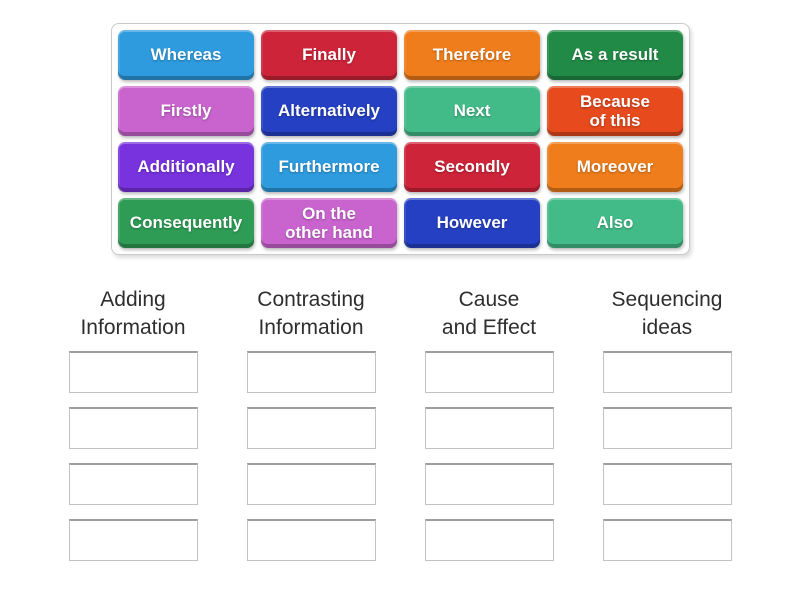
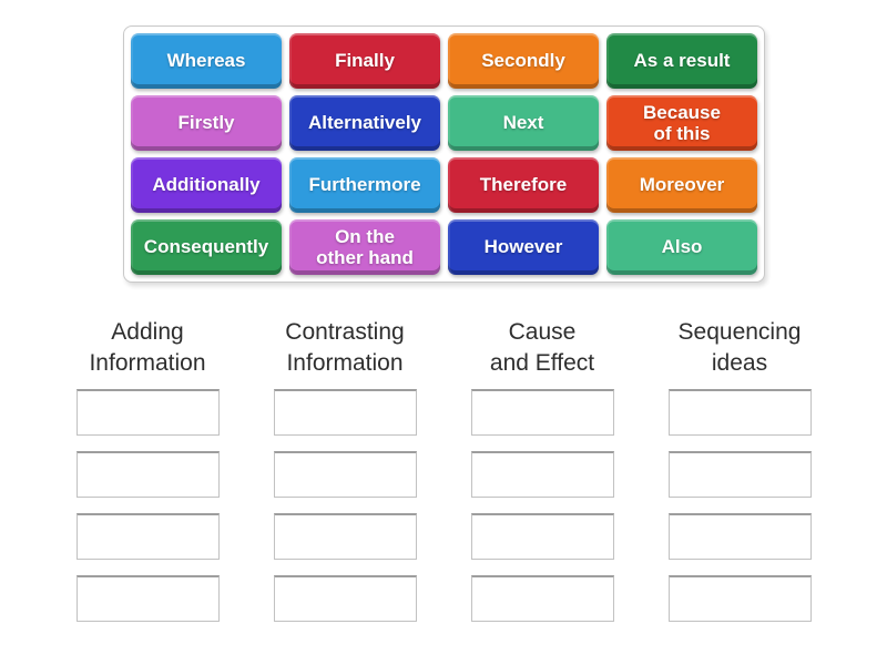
  Whereas
  Finally
- Therefore
+ Secondly
  As a result
  Firstly
  Alternatively
  Next
  Because
  of this
  Additionally
  Furthermore
- Secondly
+ Therefore
  Moreover
  Consequently
  On the
  other hand
  However
  Also
  Adding
  Information
  Contrasting
  Information
  Cause
  and Effect
  Sequencing
  ideas
